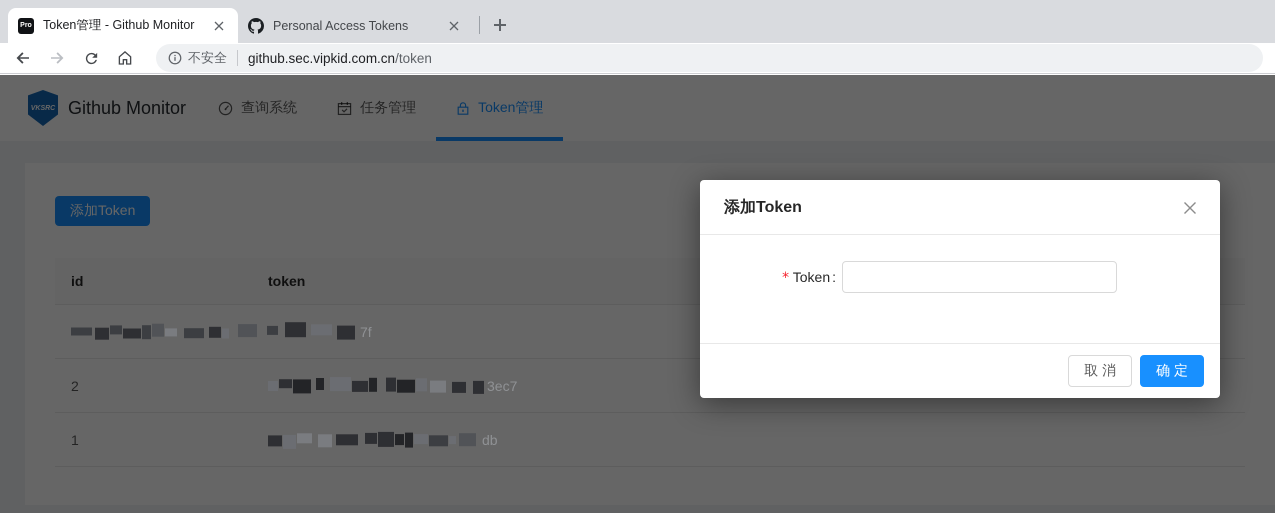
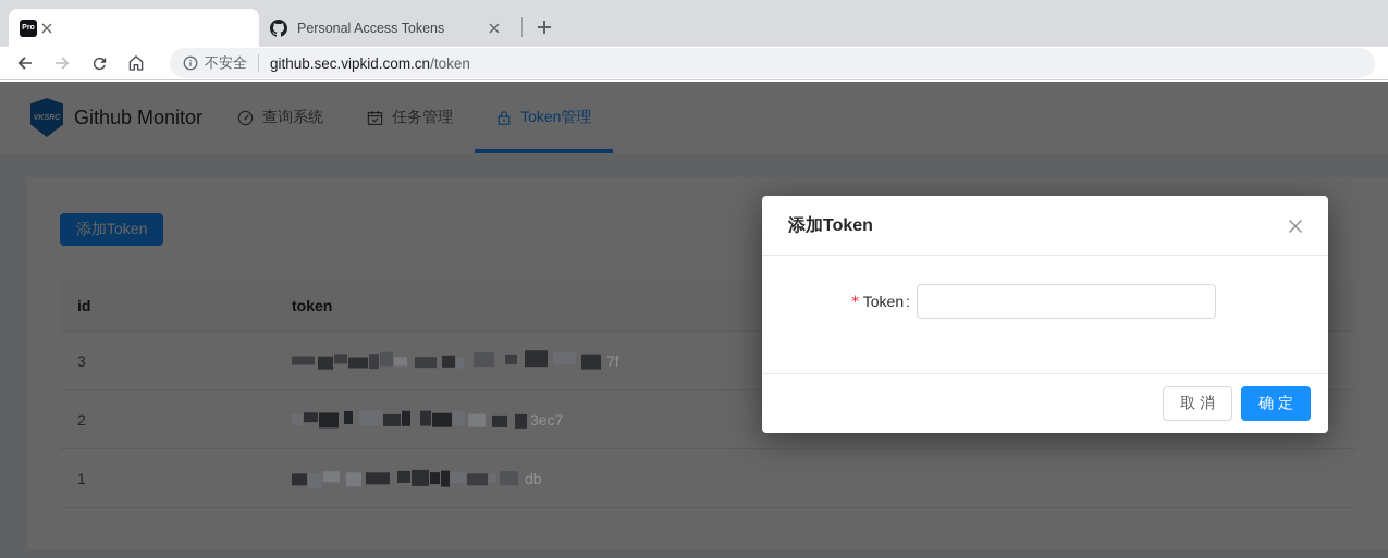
- Token管理 - Github Monitor
  Personal Access Tokens
  不安全
  github.sec.vipkid.com.cn
  /token
  Github Monitor
  查询系统
  任务管理
  Token管理
  添加Token
  id
  token
+ 3
  7f
  2
  3ec7
  1
  db
  添加Token
  * Token :
  取 消
  确 定
